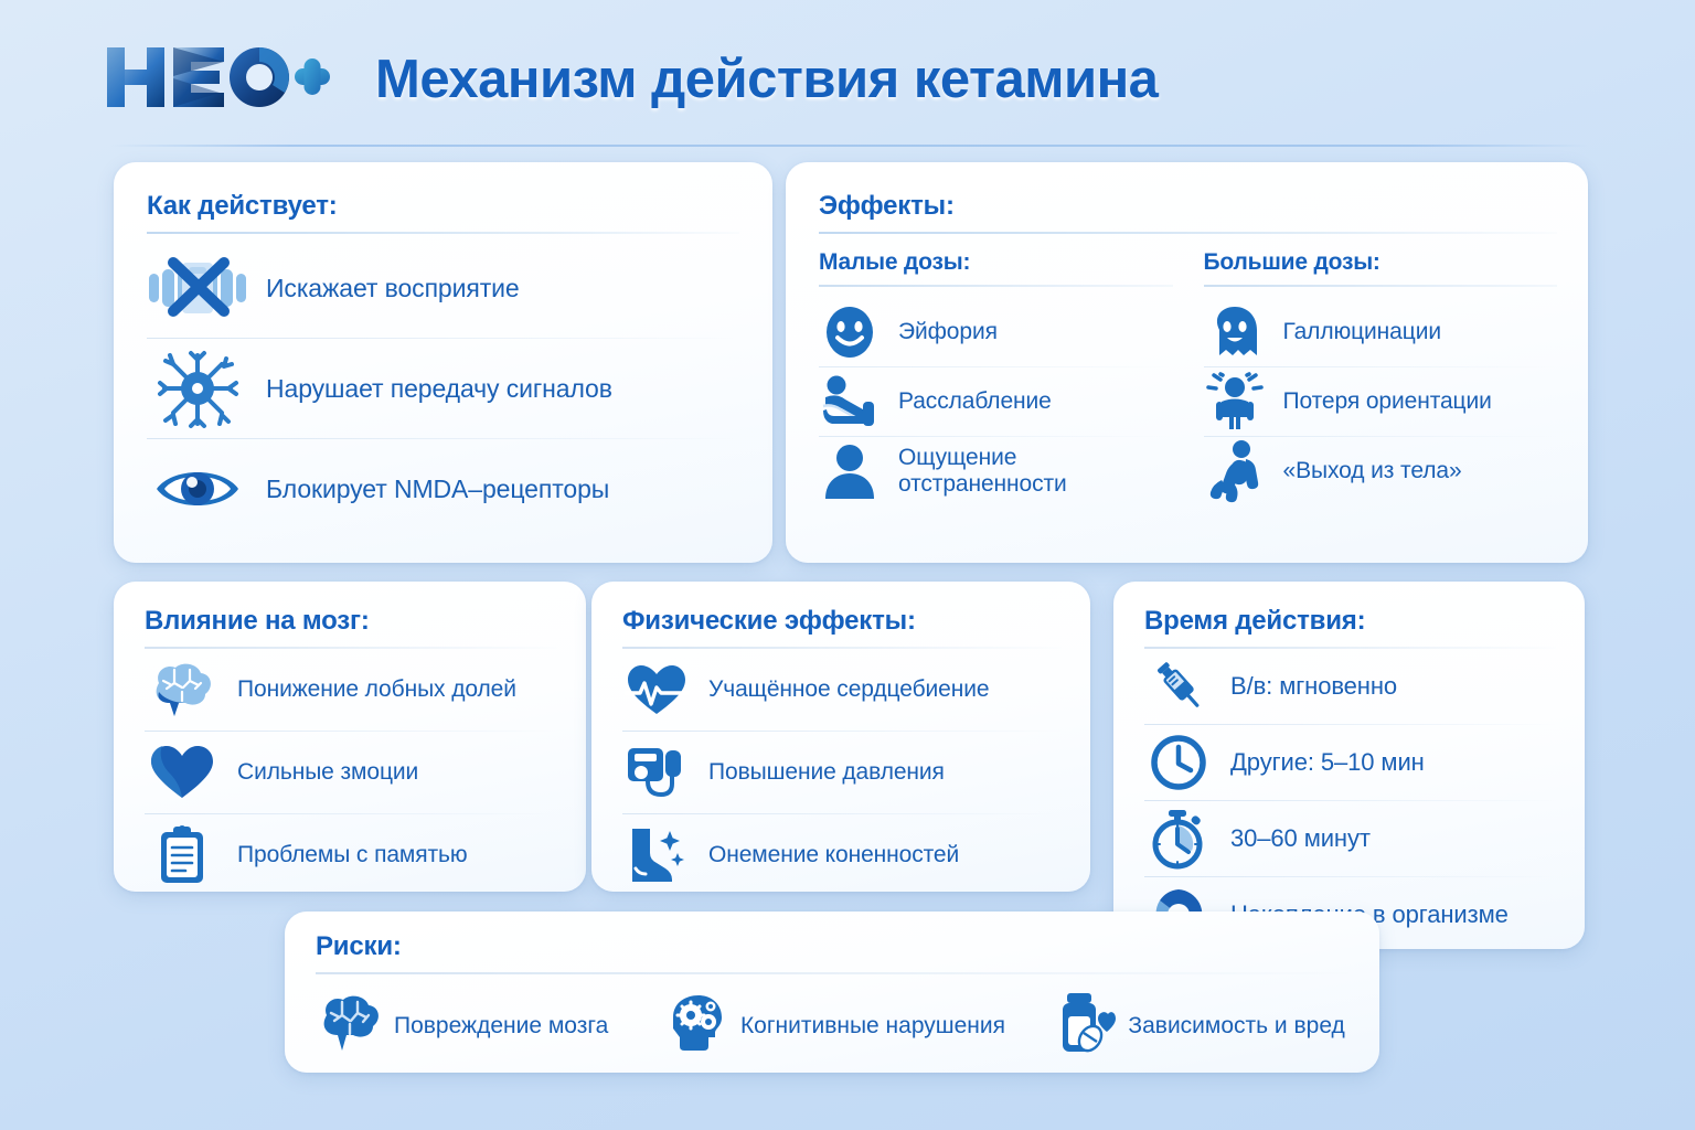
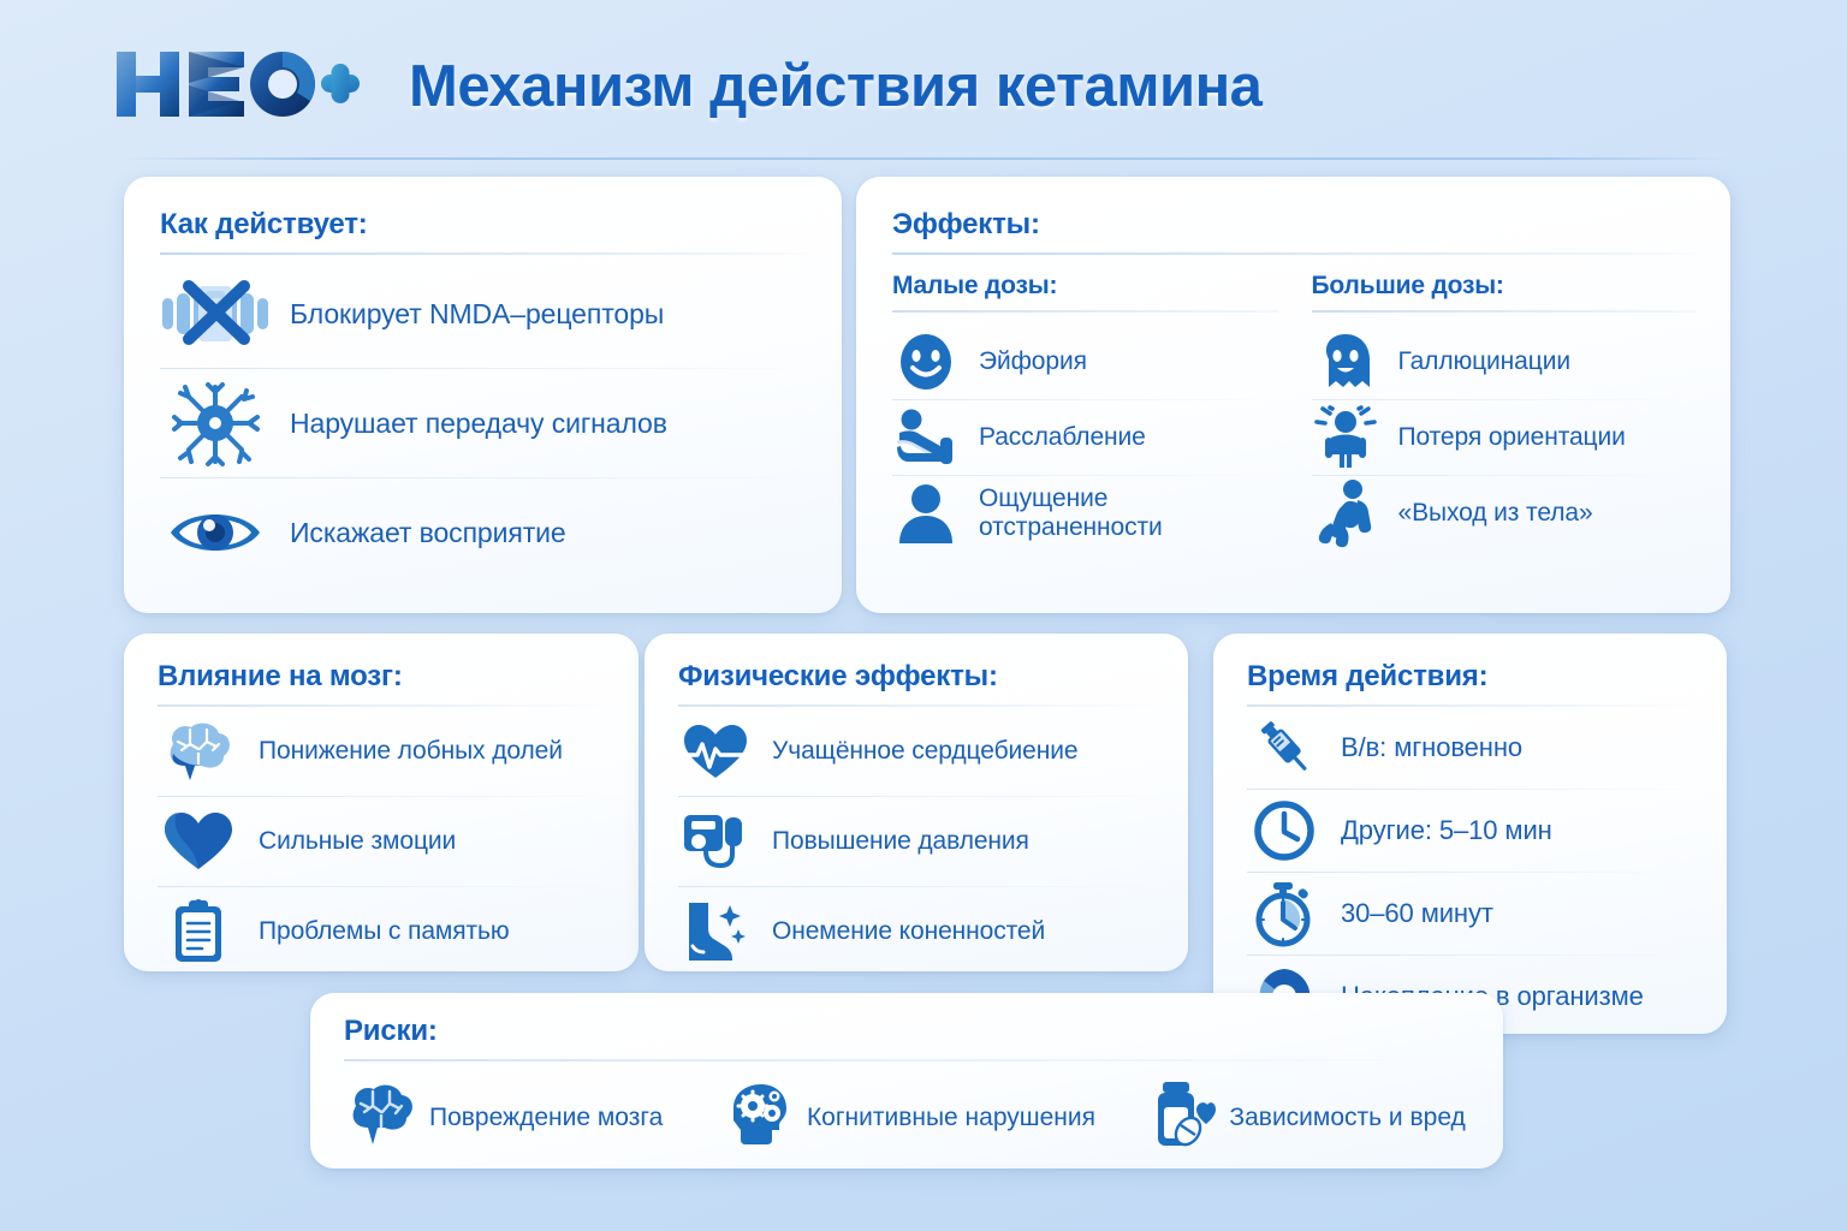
  Механизм действия кетамина
  Как действует:
- Искажает восприятие
+ Блокирует NMDA–рецепторы
  Нарушает передачу сигналов
- Блокирует NMDA–рецепторы
+ Искажает восприятие
  Эффекты:
  Малые дозы:
  Эйфория
  Расслабление
  Ощущение отстраненности
  Большие дозы:
  Галлюцинации
  Потеря ориентации
  «Выход из тела»
  Влияние на мозг:
  Понижение лобных долей
  Сильные змоции
  Проблемы с памятью
  Физические эффекты:
  Учащённое сердцебиение
  Повышение давления
  Онемение коненностей
  Время действия:
  В/в: мгновенно
  Другие: 5–10 мин
  30–60 минут
  Риски:
  Повреждение мозга
  Когнитивные нарушения
  Зависимость и вред
